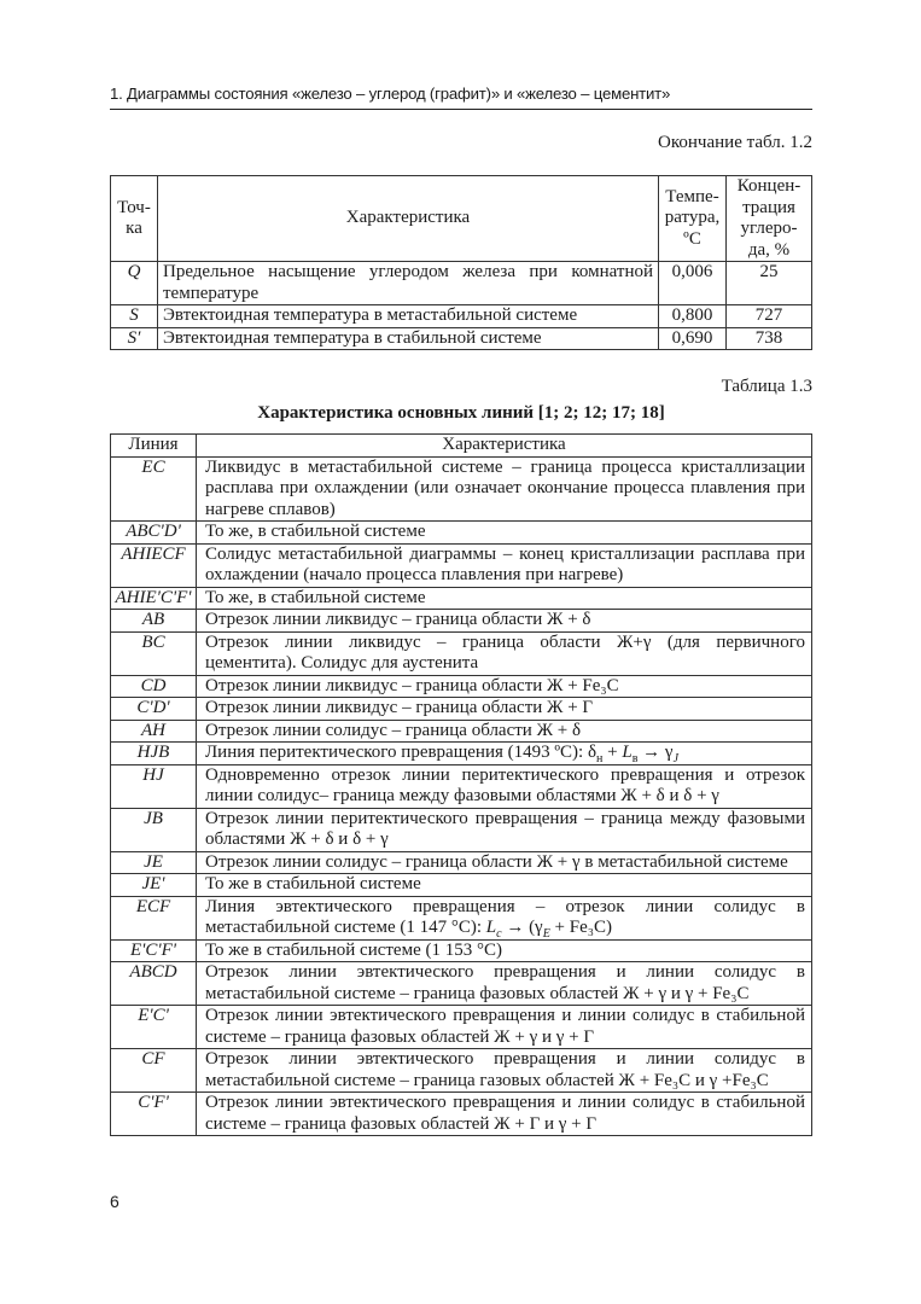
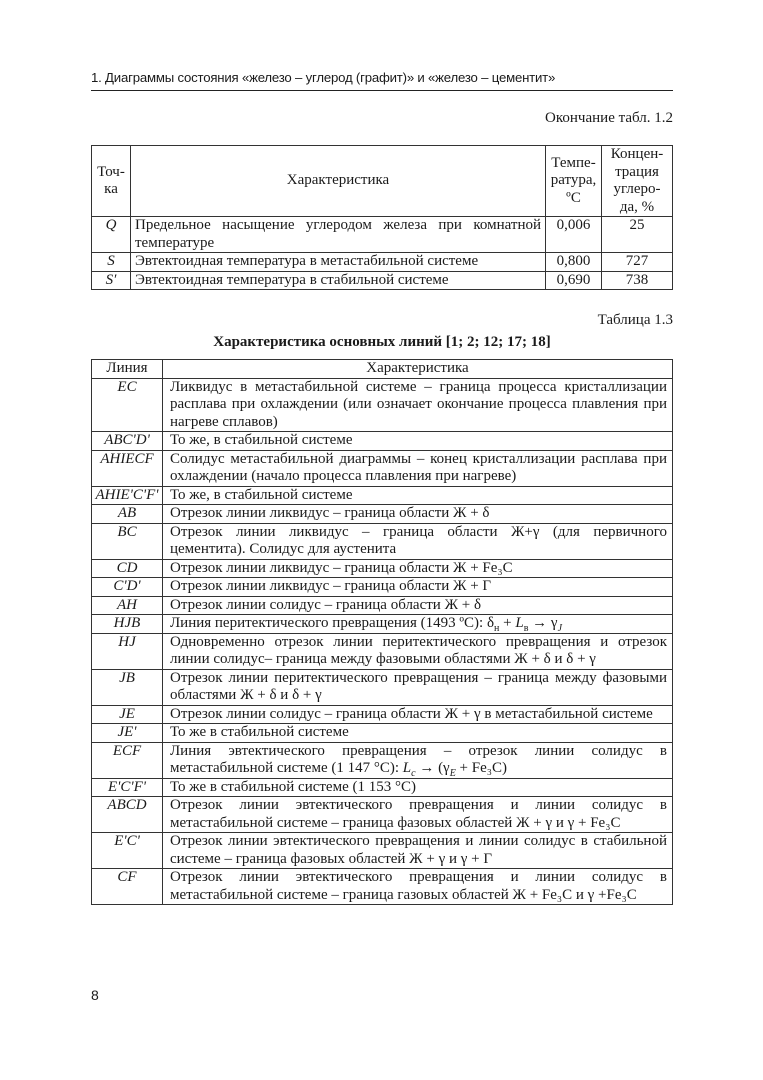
  1. Диаграммы состояния «железо – углерод (графит)» и «железо – цементит»
  Окончание табл. 1.2
  Точ-ка	Характеристика	Темпе-ратура,ºС	Концен-трацияуглеро-да, %
  Q	Предельное насыщение углеродом железа при комнатной температуре	0,006	25
  S	Эвтектоидная температура в метастабильной системе	0,800	727
  S′	Эвтектоидная температура в стабильной системе	0,690	738
  Таблица 1.3
  Характеристика основных линий [1; 2; 12; 17; 18]
  Линия	Характеристика
  EC	Ликвидус в метастабильной системе – граница процесса кристаллизации расплава при охлаждении (или означает окончание процесса плавления при нагреве сплавов)
  ABC'D'	То же, в стабильной системе
  AHIECF	Солидус метастабильной диаграммы – конец кристаллизации расплава при охлаждении (начало процесса плавления при нагреве)
  AHIE'C'F'	То же, в стабильной системе
  AB	Отрезок линии ликвидус – граница области Ж + δ
  BC	Отрезок линии ликвидус – граница области Ж+γ (для первичного цементита). Солидус для аустенита
  CD	Отрезок линии ликвидус – граница области Ж + Fe₃C
  C'D'	Отрезок линии ликвидус – граница области Ж + Г
  AH	Отрезок линии солидус – граница области Ж + δ
  HJB	Линия перитектического превращения (1493 ºС): δн + Lв → γJ
  HJ	Одновременно отрезок линии перитектического превращения и отрезок линии солидус– граница между фазовыми областями Ж + δ и δ + γ
  JB	Отрезок линии перитектического превращения – граница между фазовыми областями Ж + δ и δ + γ
  JE	Отрезок линии солидус – граница области Ж + γ в метастабильной системе
  JE'	То же в стабильной системе
  ECF	Линия эвтектического превращения – отрезок линии солидус в метастабильной системе (1 147 °C): Lc → (γE + Fe₃C)
  E'C'F'	То же в стабильной системе (1 153 °C)
  ABCD	Отрезок линии эвтектического превращения и линии солидус в метастабильной системе – граница фазовых областей Ж + γ и γ + Fe₃C
  E'C'	Отрезок линии эвтектического превращения и линии солидус в стабильной системе – граница фазовых областей Ж + γ и γ + Г
  CF	Отрезок линии эвтектического превращения и линии солидус в метастабильной системе – граница газовых областей Ж + Fe₃C и γ +Fe₃C
- C'F'	Отрезок линии эвтектического превращения и линии солидус в стабильной системе – граница фазовых областей Ж + Г и γ + Г
- 6
+ 8
